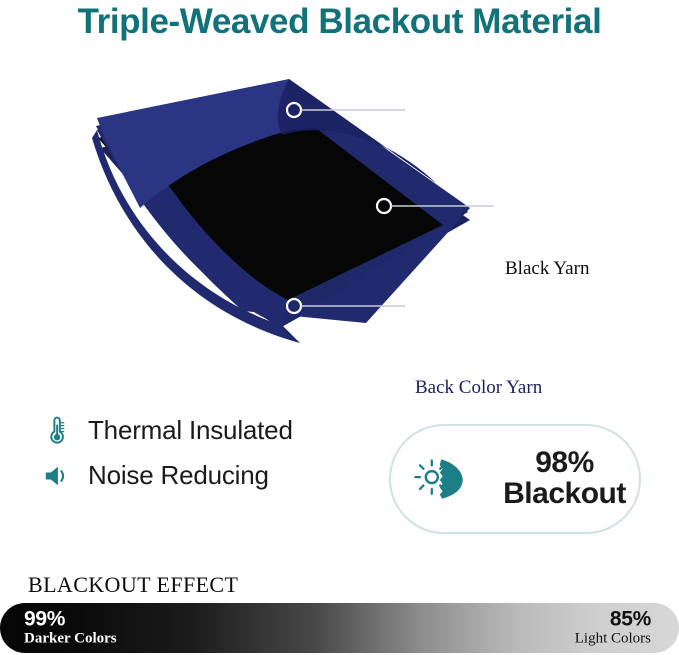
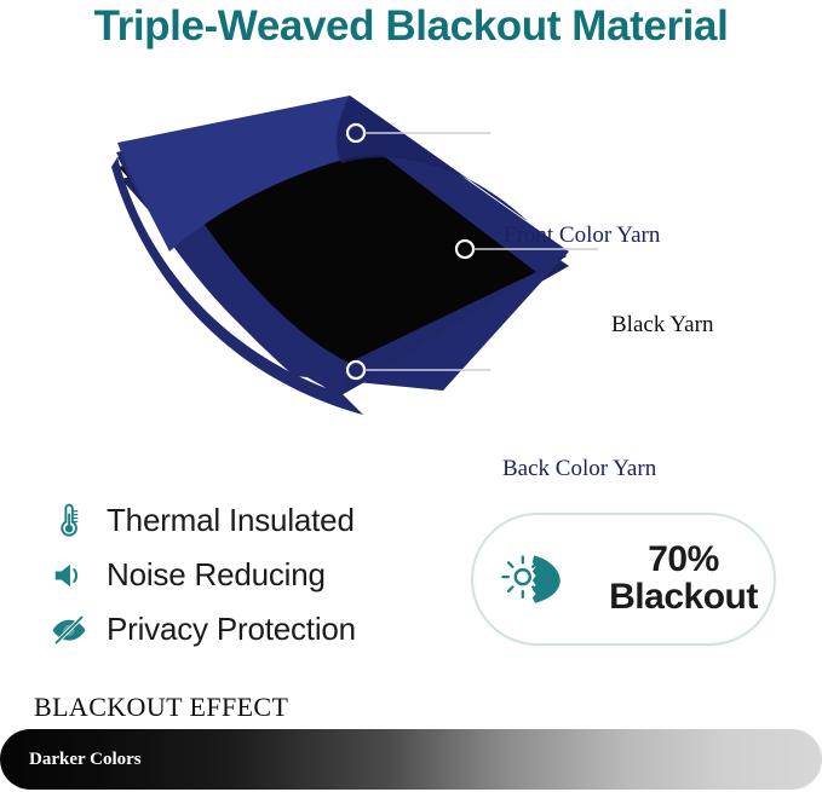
  Triple-Weaved Blackout Material
+ Front Color Yarn
  Black Yarn
  Back Color Yarn
  Thermal Insulated
  Noise Reducing
+ Privacy Protection
- 98%
+ 70%
  Blackout
  BLACKOUT EFFECT
- 99%
  Darker Colors
- 85%
- Light Colors
